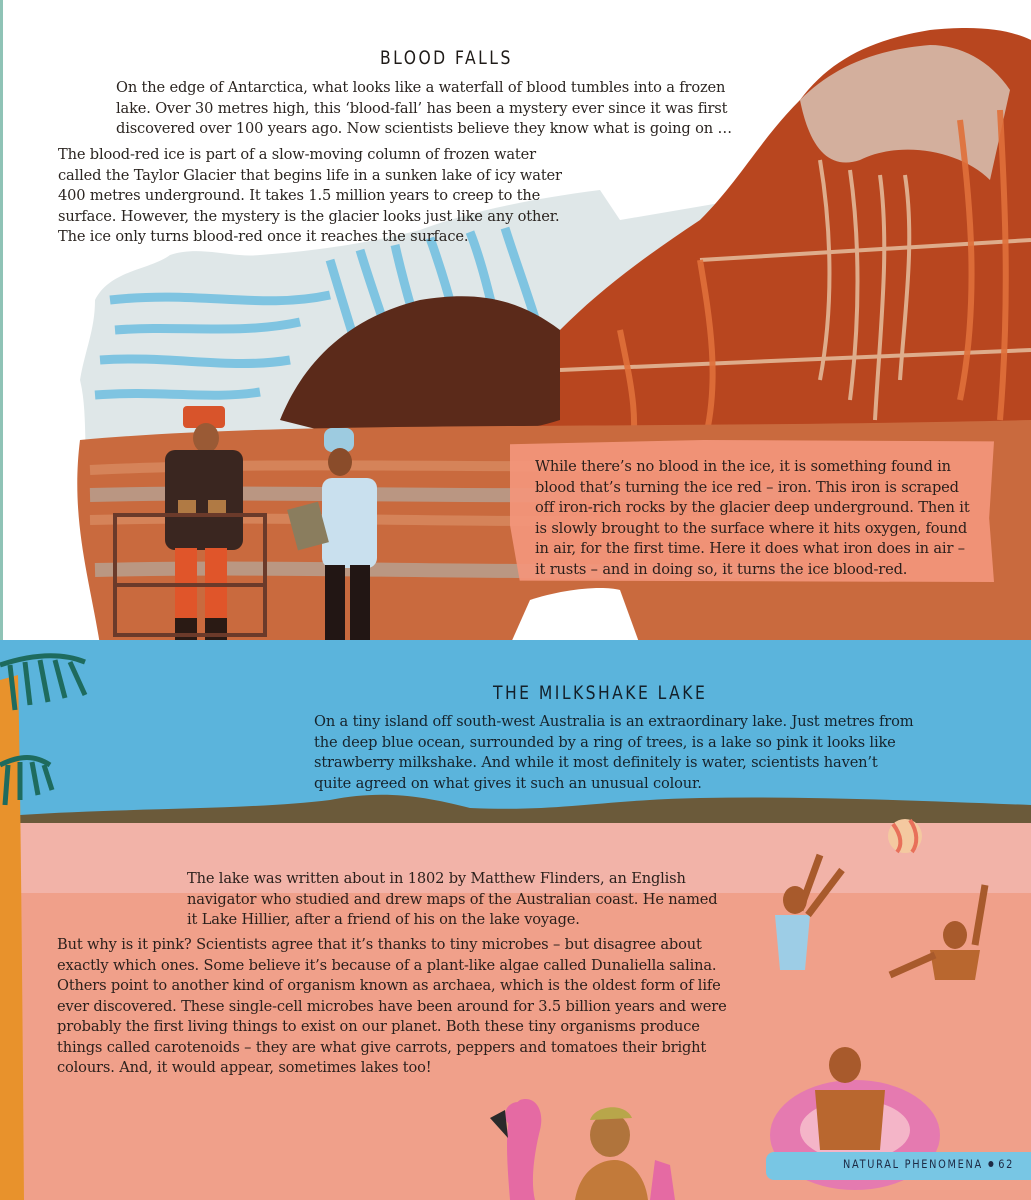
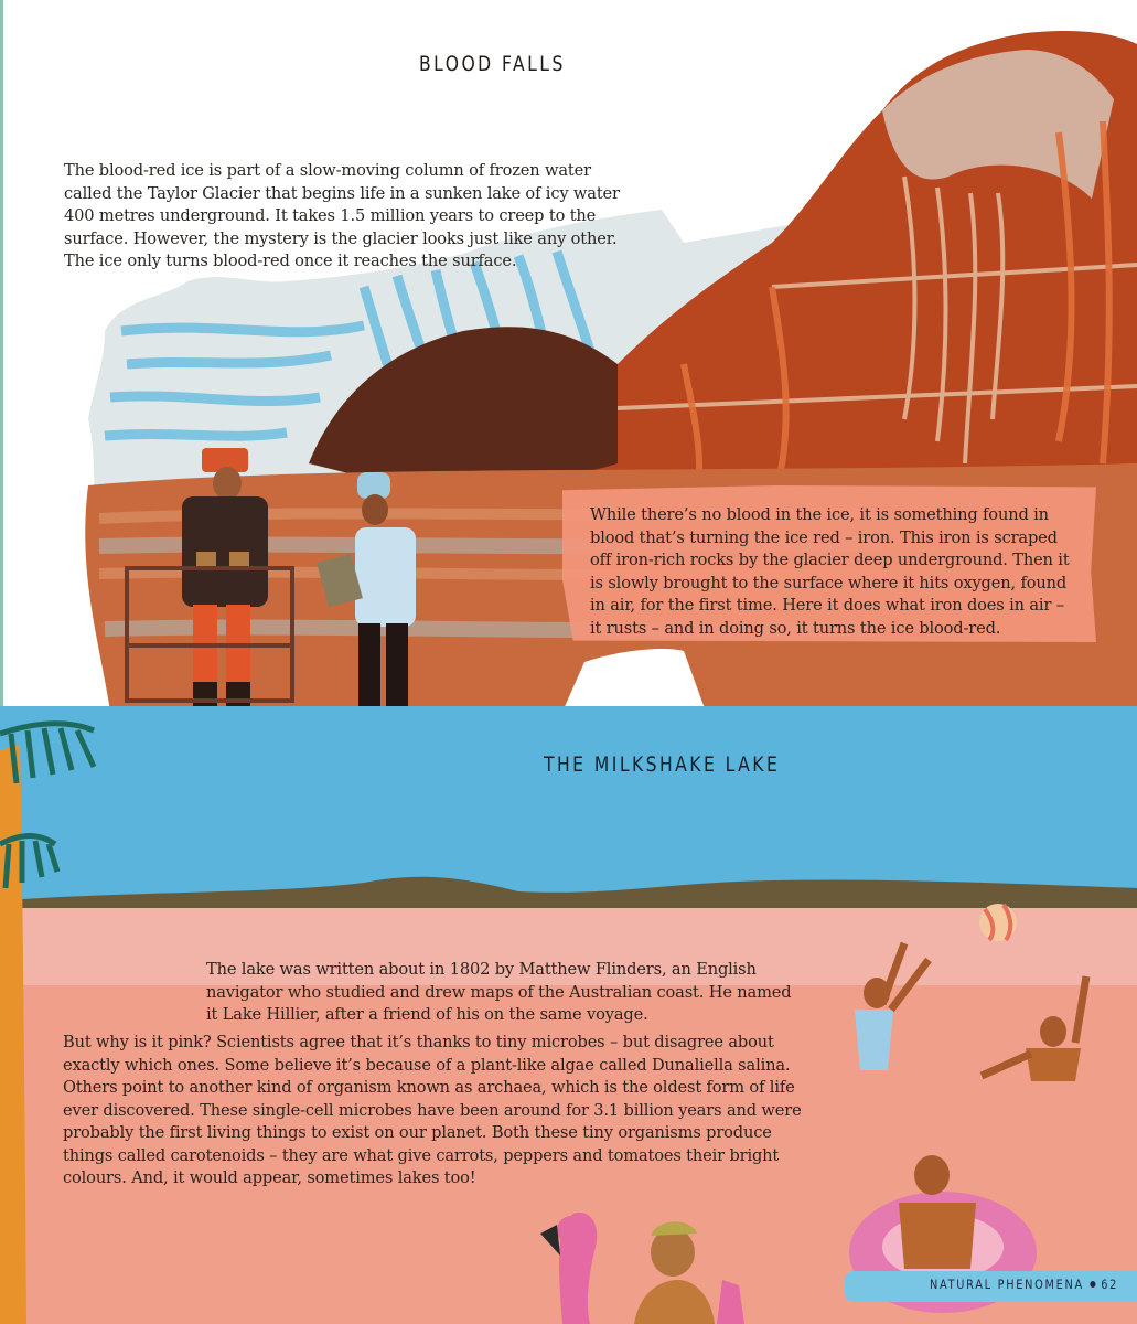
  BLOOD FALLS
- On the edge of Antarctica, what looks like a waterfall of blood tumbles into a frozen lake. Over 30 metres high, this ‘blood-fall’ has been a mystery ever since it was first discovered over 100 years ago. Now scientists believe they know what is going on …
  The blood-red ice is part of a slow-moving column of frozen water called the Taylor Glacier that begins life in a sunken lake of icy water 400 metres underground. It takes 1.5 million years to creep to the surface. However, the mystery is the glacier looks just like any other. The ice only turns blood-red once it reaches the surface.
  While there’s no blood in the ice, it is something found in blood that’s turning the ice red – iron. This iron is scraped off iron-rich rocks by the glacier deep underground. Then it is slowly brought to the surface where it hits oxygen, found in air, for the first time. Here it does what iron does in air – it rusts – and in doing so, it turns the ice blood-red.
  THE MILKSHAKE LAKE
- On a tiny island off south-west Australia is an extraordinary lake. Just metres from the deep blue ocean, surrounded by a ring of trees, is a lake so pink it looks like strawberry milkshake. And while it most definitely is water, scientists haven’t quite agreed on what gives it such an unusual colour.
- The lake was written about in 1802 by Matthew Flinders, an English navigator who studied and drew maps of the Australian coast. He named it Lake Hillier, after a friend of his on the lake voyage.
+ The lake was written about in 1802 by Matthew Flinders, an English navigator who studied and drew maps of the Australian coast. He named it Lake Hillier, after a friend of his on the same voyage.
- But why is it pink? Scientists agree that it’s thanks to tiny microbes – but disagree about exactly which ones. Some believe it’s because of a plant-like algae called Dunaliella salina. Others point to another kind of organism known as archaea, which is the oldest form of life ever discovered. These single-cell microbes have been around for 3.5 billion years and were probably the first living things to exist on our planet. Both these tiny organisms produce things called carotenoids – they are what give carrots, peppers and tomatoes their bright colours. And, it would appear, sometimes lakes too!
+ But why is it pink? Scientists agree that it’s thanks to tiny microbes – but disagree about exactly which ones. Some believe it’s because of a plant-like algae called Dunaliella salina. Others point to another kind of organism known as archaea, which is the oldest form of life ever discovered. These single-cell microbes have been around for 3.1 billion years and were probably the first living things to exist on our planet. Both these tiny organisms produce things called carotenoids – they are what give carrots, peppers and tomatoes their bright colours. And, it would appear, sometimes lakes too!
  NATURAL PHENOMENA 62
